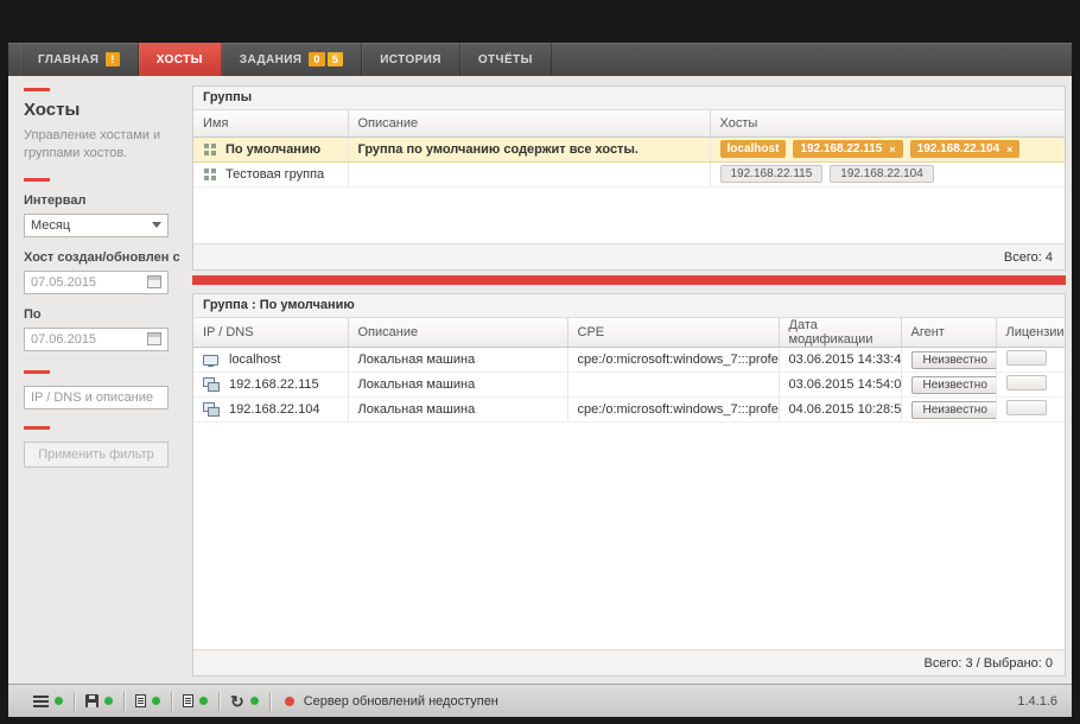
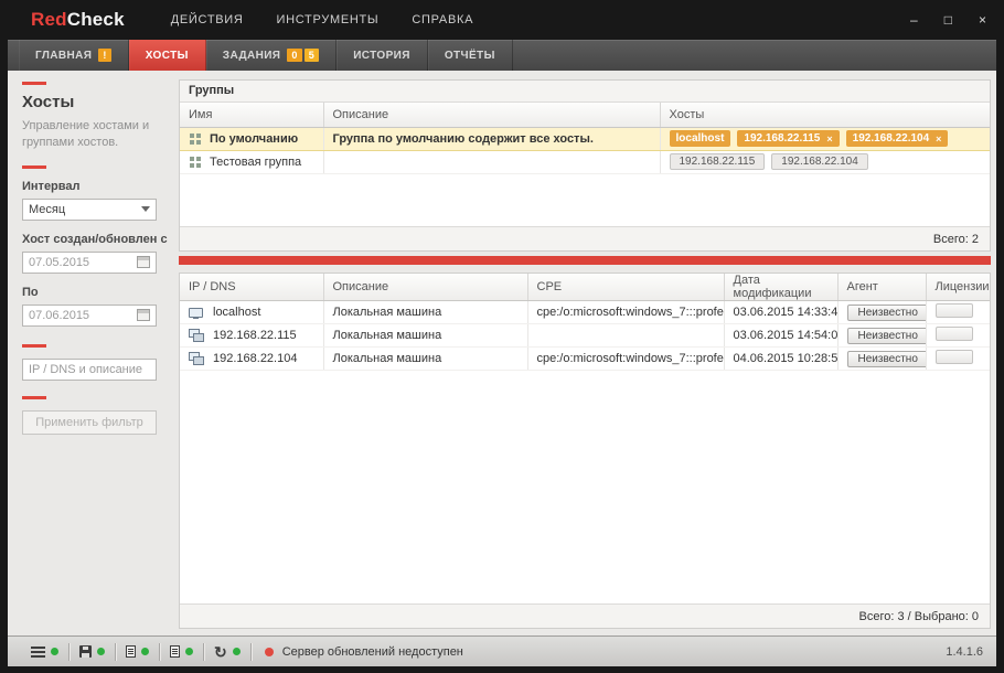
+ RedCheck
+ ДЕЙСТВИЯ
+ ИНСТРУМЕНТЫ
+ СПРАВКА
+ –
+ □
+ ×
  ГЛАВНАЯ
  !
  ХОСТЫ
  ЗАДАНИЯ
  0
  5
  ИСТОРИЯ
  ОТЧЁТЫ
  Хосты
  Управление хостами и группами хостов.
  Интервал
  Месяц
  Хост создан/обновлен с
  07.05.2015
  По
  07.06.2015
  IP / DNS и описание Применить фильтр
  Группы
  Имя	Описание	Хосты
  По умолчанию	Группа по умолчанию содержит все хосты.	localhost 192.168.22.115 × 192.168.22.104 ×
  Тестовая группа		192.168.22.115 192.168.22.104
- Всего: 4
+ Всего: 2
- Группа : По умолчанию
  IP / DNS	Описание	CPE	Дата модификации	Агент	Лицензии
  localhost	Локальная машина	cpe:/o:microsoft:windows_7:::profe	03.06.2015 14:33:4	Неизвестно
  192.168.22.115	Локальная машина		03.06.2015 14:54:0	Неизвестно
  192.168.22.104	Локальная машина	cpe:/o:microsoft:windows_7:::profe	04.06.2015 10:28:5	Неизвестно
  Всего: 3 / Выбрано: 0
  ↻
  Сервер обновлений недоступен
  1.4.1.6
